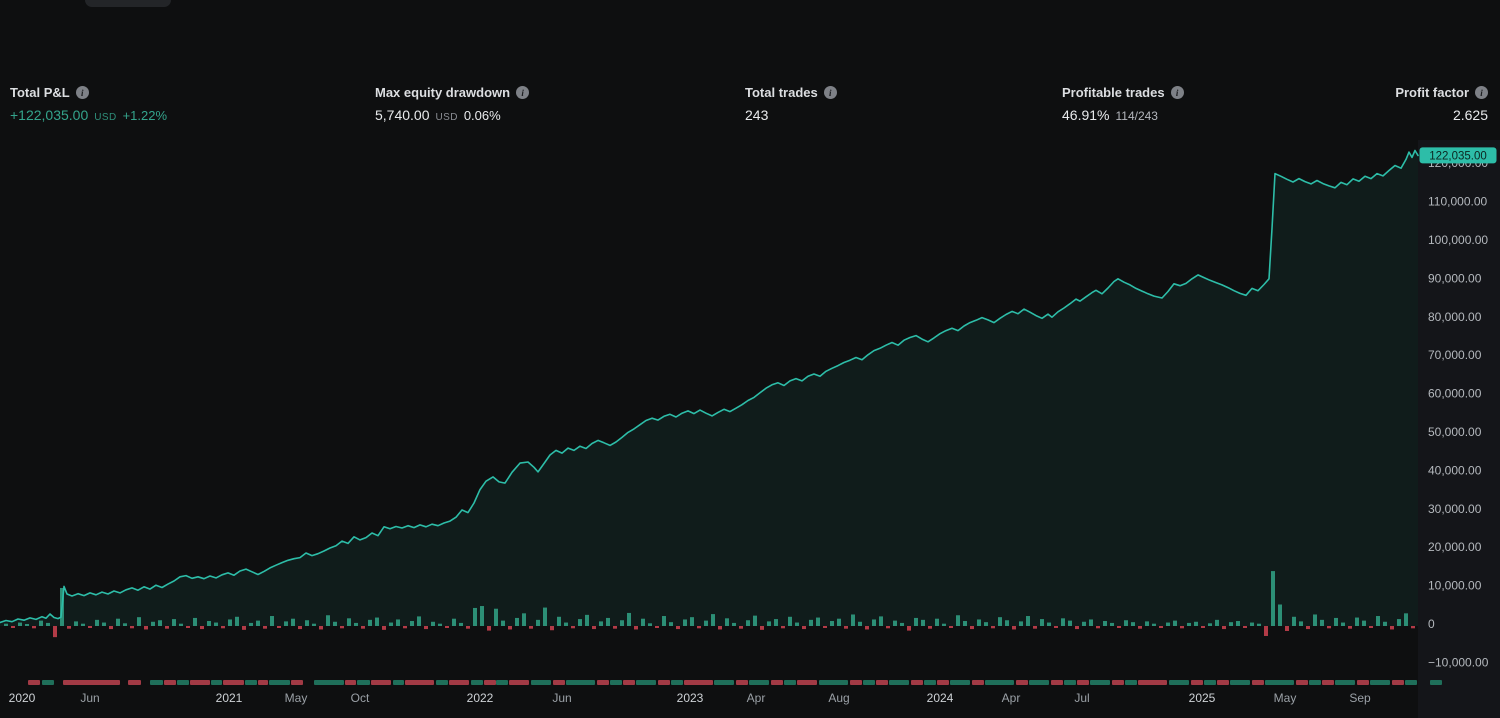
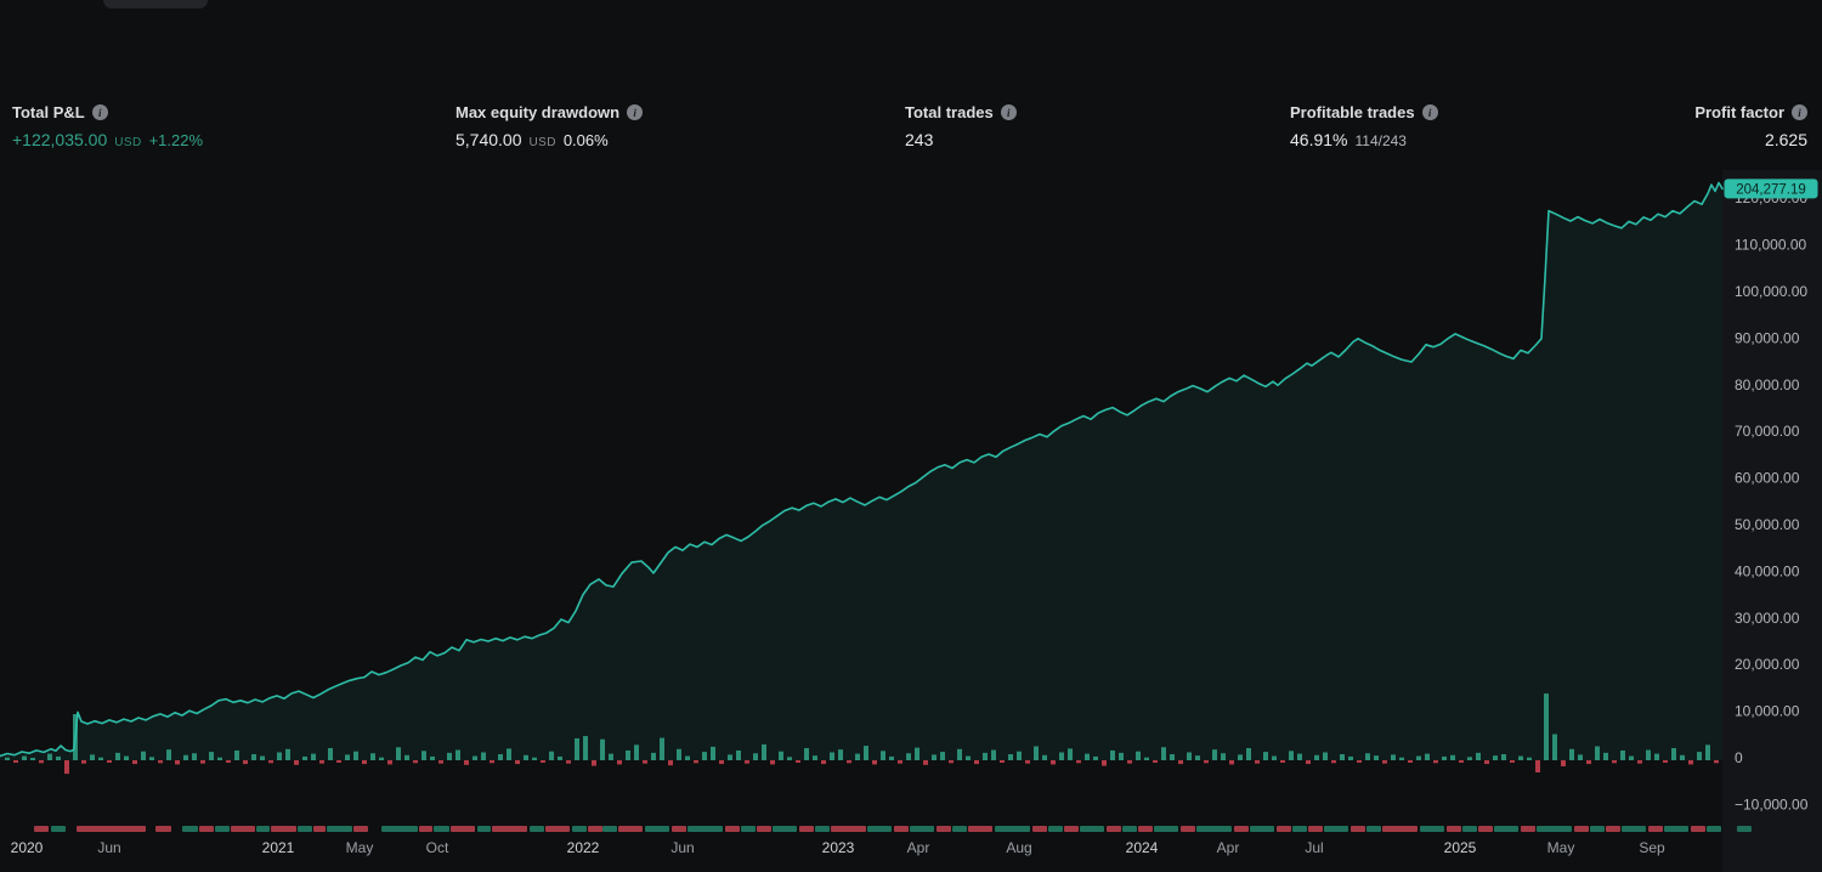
  Total P&L
  i
  +122,035.00
  USD
  +1.22%
  Max equity drawdown
  i
  5,740.00
  USD
  0.06%
  Total trades
  i
  243
  Profitable trades
  i
  46.91%
  114/243
  Profit factor
  i
  2.625
  110,000.00
  100,000.00
  90,000.00
  80,000.00
  70,000.00
  60,000.00
  50,000.00
  40,000.00
  30,000.00
  20,000.00
  10,000.00
  0
  −10,000.00
  2020
  Jun
  2021
  May
  Oct
  2022
  Jun
  2023
  Apr
  Aug
  2024
  Apr
  Jul
  2025
  May
  Sep
- 122,035.00
+ 204,277.19
